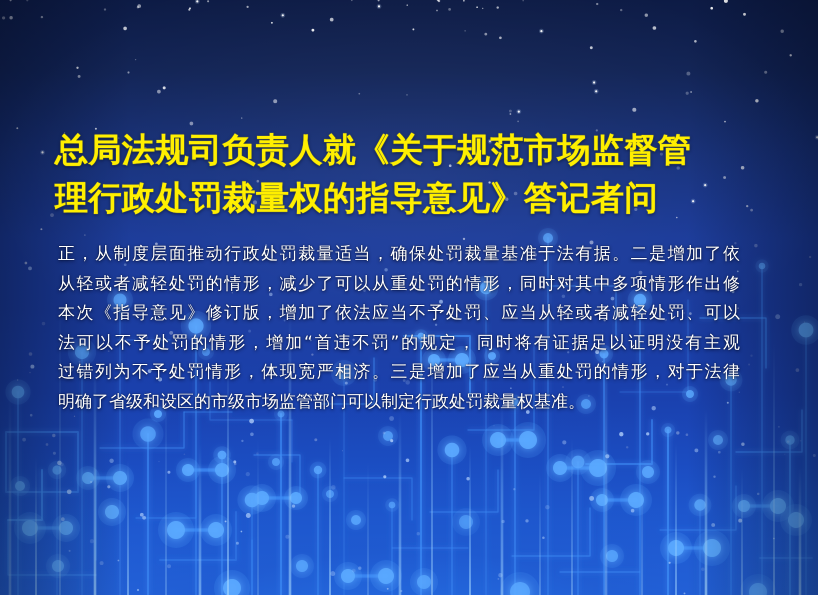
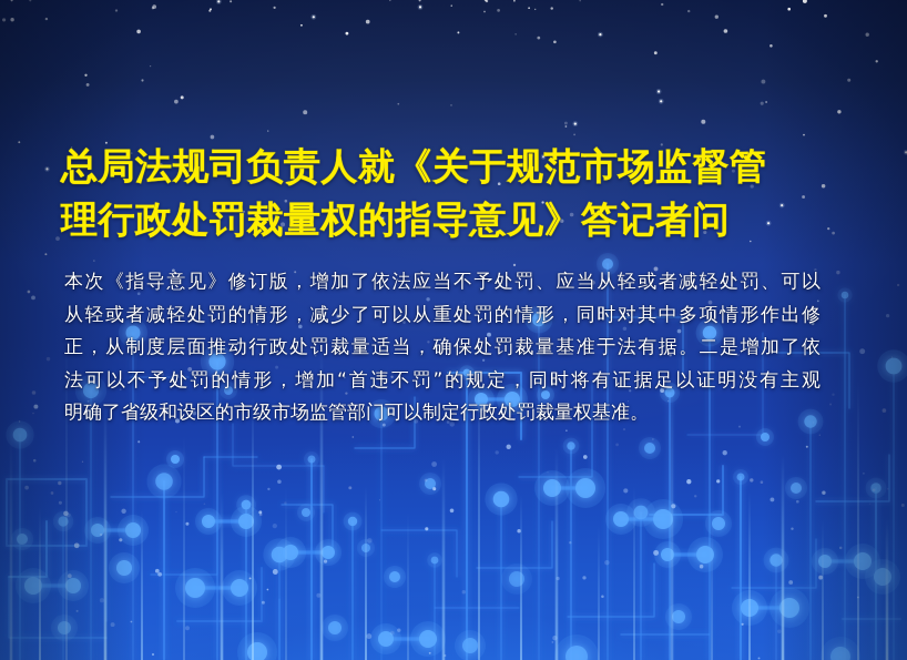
  总局法规司负责人就《关于规范市场监督管
  理行政处罚裁量权的指导意见》答记者问
- 正，从制度层面推动行政处罚裁量适当，确保处罚裁量基准于法有据。二是增加了依
+ 本次《指导意见》修订版，增加了依法应当不予处罚、应当从轻或者减轻处罚、可以
  从轻或者减轻处罚的情形，减少了可以从重处罚的情形，同时对其中多项情形作出修
- 本次《指导意见》修订版，增加了依法应当不予处罚、应当从轻或者减轻处罚、可以
+ 正，从制度层面推动行政处罚裁量适当，确保处罚裁量基准于法有据。二是增加了依
  法可以不予处罚的情形，增加“首违不罚”的规定，同时将有证据足以证明没有主观
- 过错列为不予处罚情形，体现宽严相济。三是增加了应当从重处罚的情形，对于法律
  明确了省级和设区的市级市场监管部门可以制定行政处罚裁量权基准。
